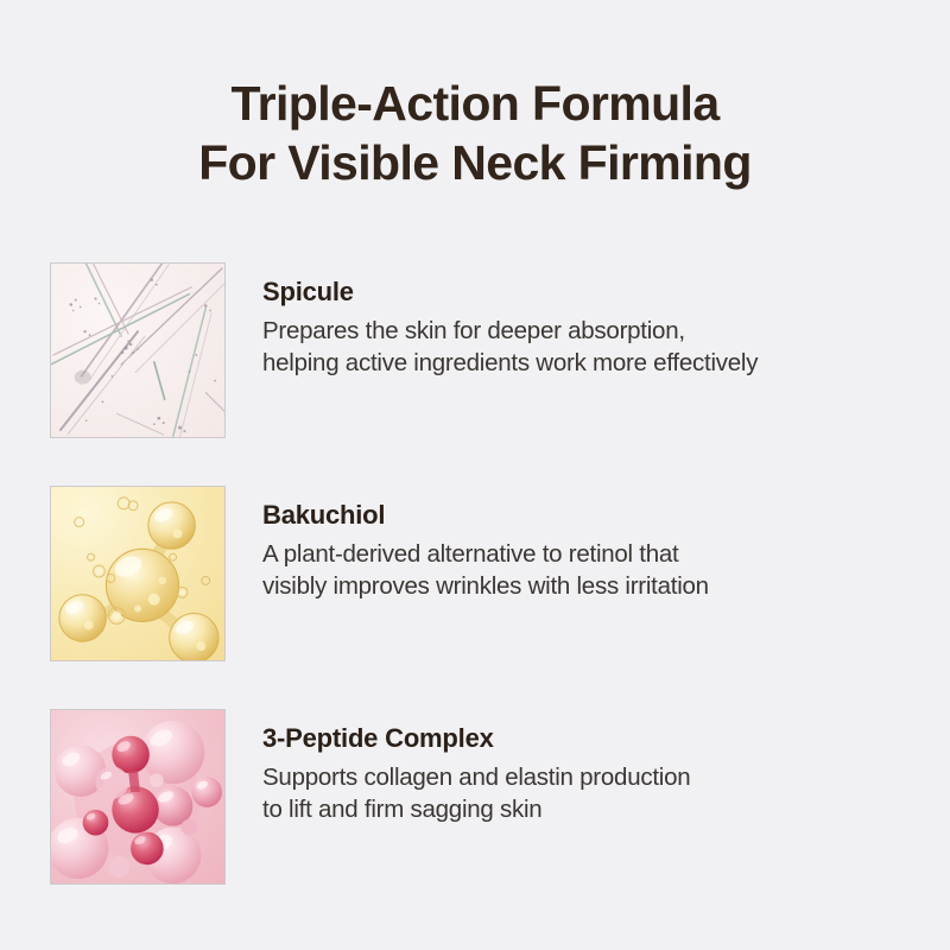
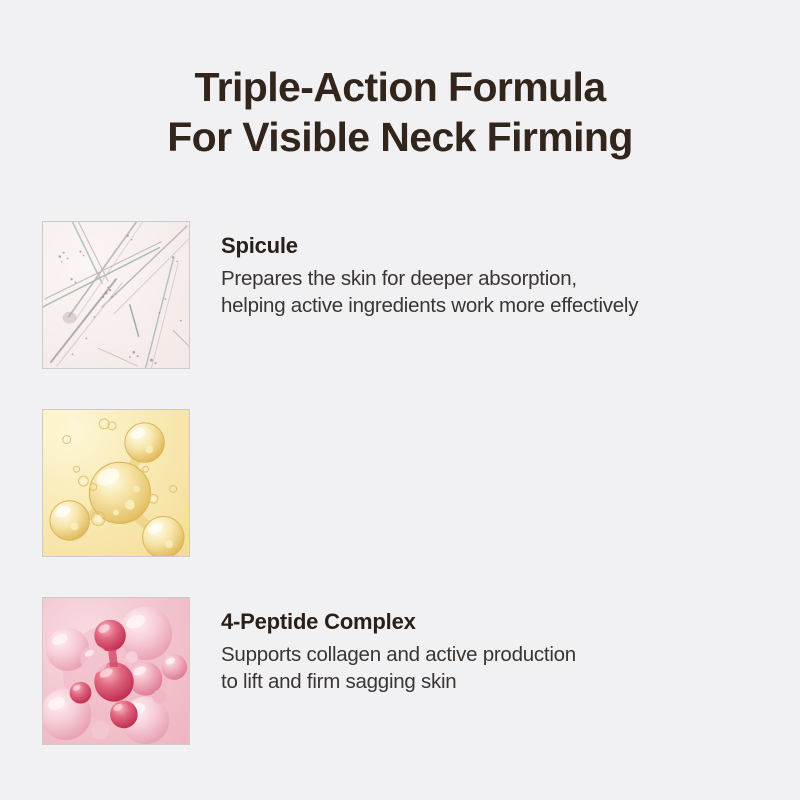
  Triple-Action Formula
  For Visible Neck Firming
  Spicule
  Prepares the skin for deeper absorption,
  helping active ingredients work more effectively
- Bakuchiol
- A plant-derived alternative to retinol that
- visibly improves wrinkles with less irritation
- 3-Peptide Complex
+ 4-Peptide Complex
- Supports collagen and elastin production
+ Supports collagen and active production
  to lift and firm sagging skin
